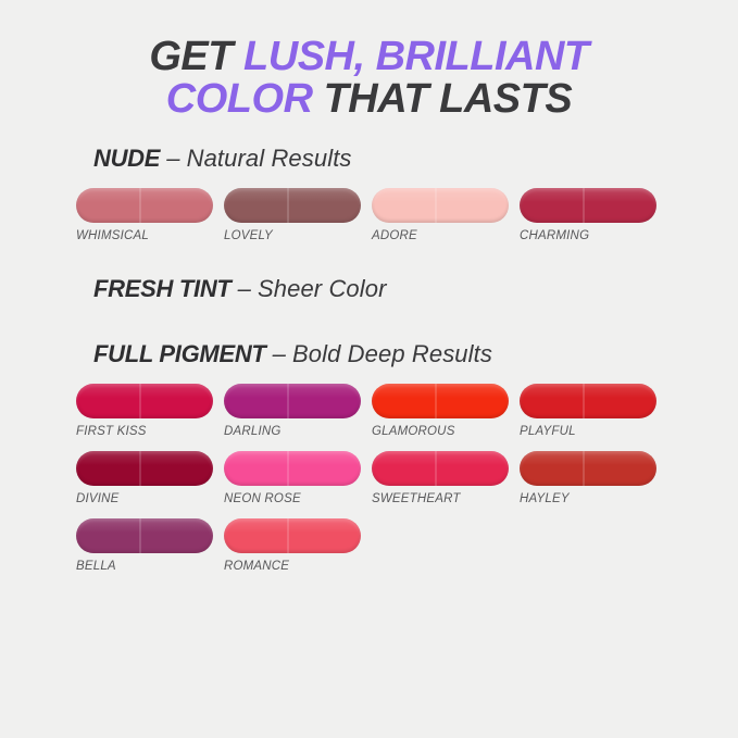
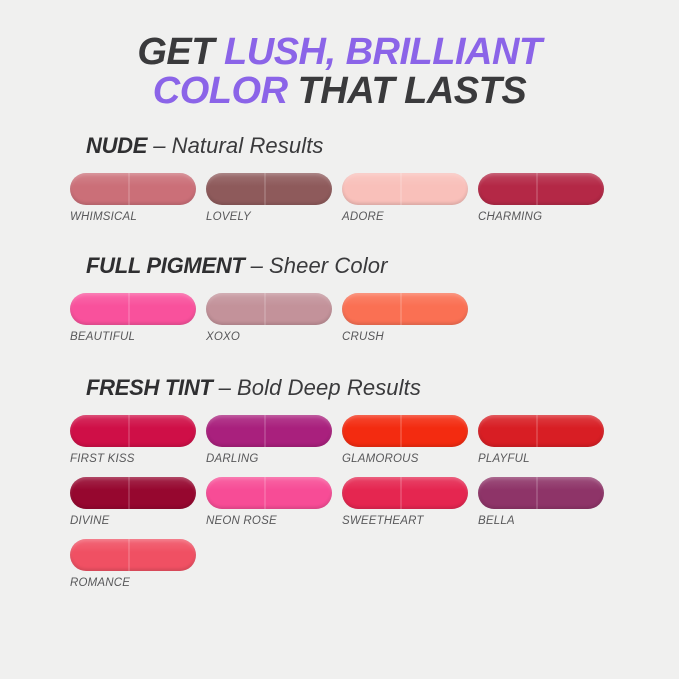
  GET LUSH, BRILLIANT
  COLOR THAT LASTS
  NUDE – Natural Results
  WHIMSICAL
  LOVELY
  ADORE
  CHARMING
- FRESH TINT – Sheer Color
+ FULL PIGMENT – Sheer Color
+ BEAUTIFUL
+ XOXO
+ CRUSH
- FULL PIGMENT – Bold Deep Results
+ FRESH TINT – Bold Deep Results
  FIRST KISS
  DARLING
  GLAMOROUS
  PLAYFUL
  DIVINE
  NEON ROSE
  SWEETHEART
- HAYLEY
  BELLA
  ROMANCE
